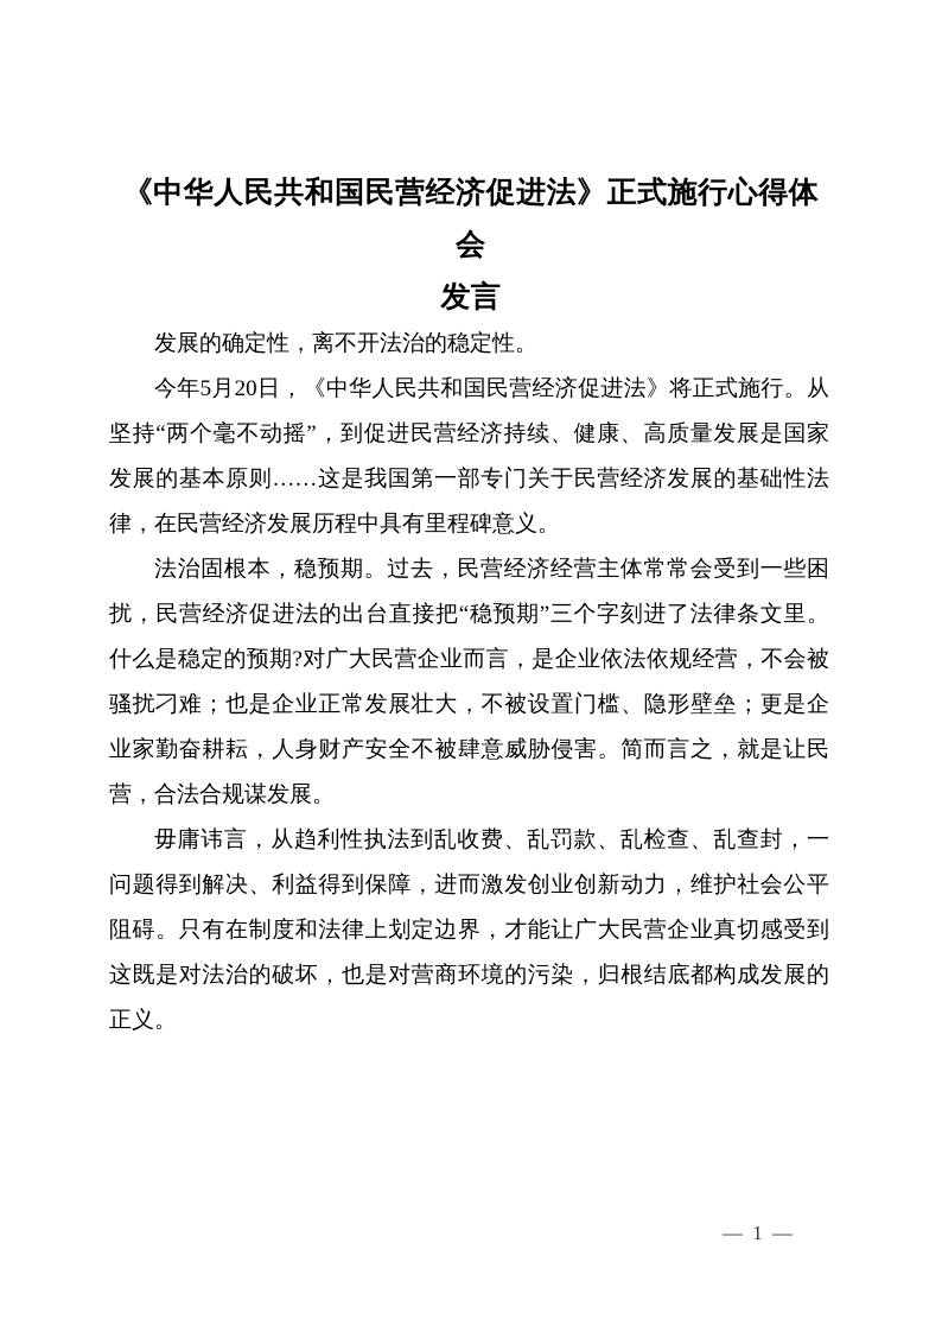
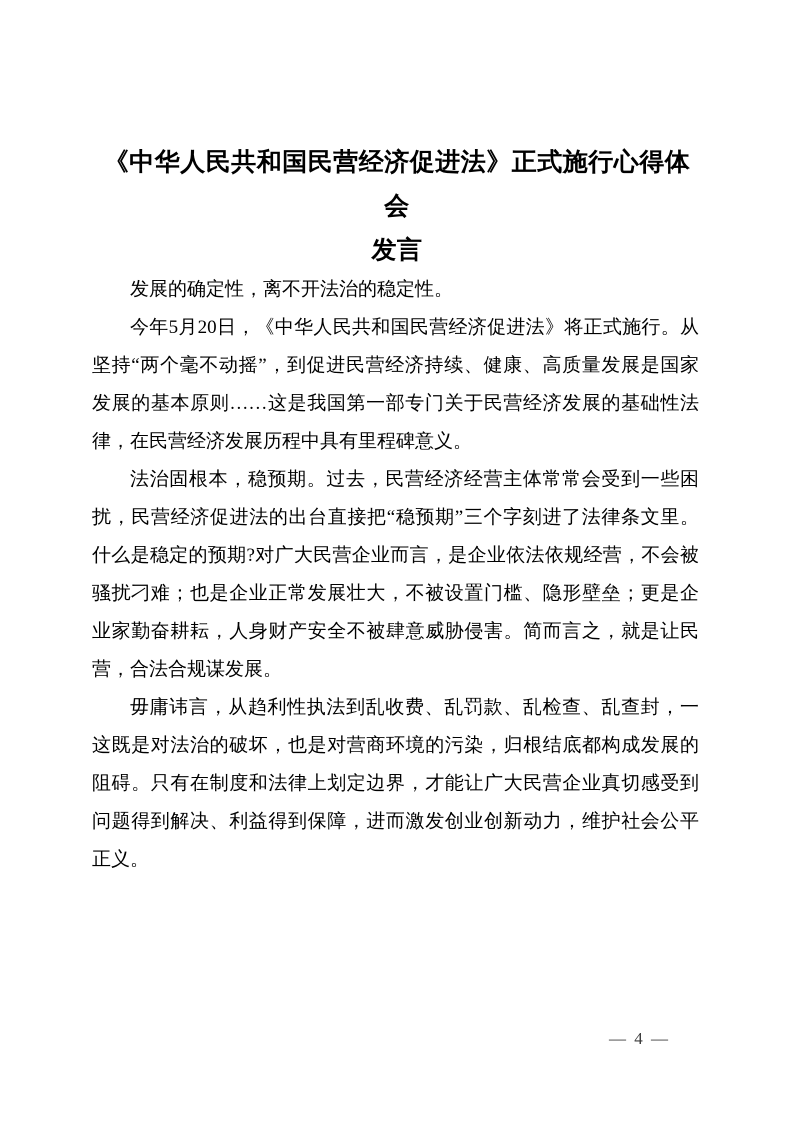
  《中华人民共和国民营经济促进法》正式施行心得体会
  发言
  发展的确定性，离不开法治的稳定性。
  今年5月20日，《中华人民共和国民营经济促进法》将正式施行。从
  坚持“两个毫不动摇”，到促进民营经济持续、健康、高质量发展是国家
  发展的基本原则……这是我国第一部专门关于民营经济发展的基础性法
  律，在民营经济发展历程中具有里程碑意义。
  法治固根本，稳预期。过去，民营经济经营主体常常会受到一些困
  扰，民营经济促进法的出台直接把“稳预期”三个字刻进了法律条文里。
  什么是稳定的预期?对广大民营企业而言，是企业依法依规经营，不会被
  骚扰刁难；也是企业正常发展壮大，不被设置门槛、隐形壁垒；更是企
  业家勤奋耕耘，人身财产安全不被肆意威胁侵害。简而言之，就是让民
  营，合法合规谋发展。
  毋庸讳言，从趋利性执法到乱收费、乱罚款、乱检查、乱查封，一
- 问题得到解决、利益得到保障，进而激发创业创新动力，维护社会公平
+ 这既是对法治的破坏，也是对营商环境的污染，归根结底都构成发展的
  阻碍。只有在制度和法律上划定边界，才能让广大民营企业真切感受到
- 这既是对法治的破坏，也是对营商环境的污染，归根结底都构成发展的
+ 问题得到解决、利益得到保障，进而激发创业创新动力，维护社会公平
  正义。
- — 1 —
+ — 4 —
